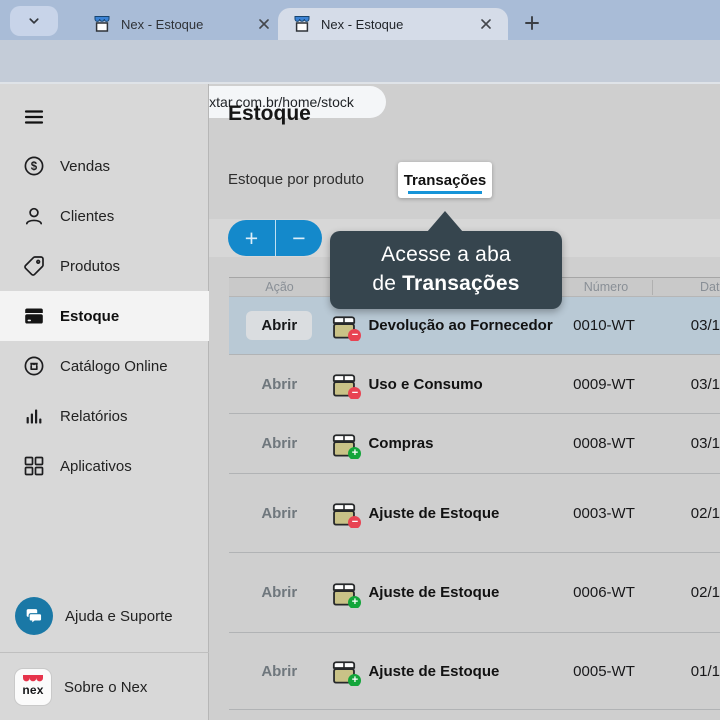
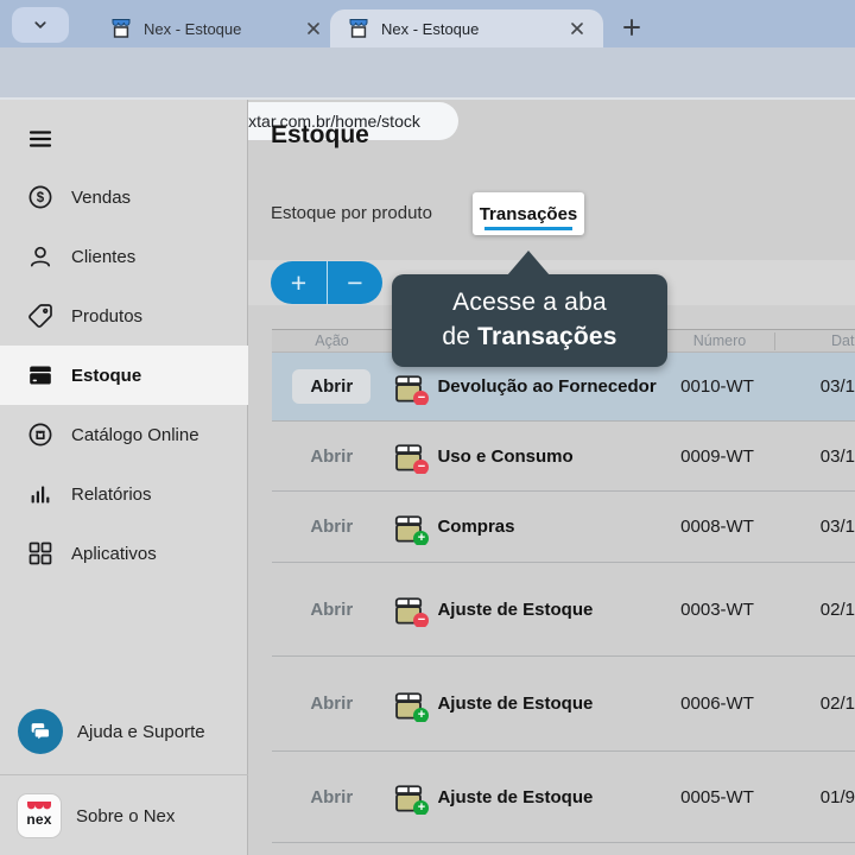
  Nex - Estoque
  Nex - Estoque
  xtar.com.br/home/stock
  $
  Vendas
  Clientes
  Produtos
  Estoque
  Catálogo Online
  Relatórios
  Aplicativos
  Ajuda e Suporte
  nex
  Sobre o Nex
  Estoque
  Estoque por produto
  Transações
  +
  −
  Ação
  Número
  Dat
  Abrir
  −
  Devolução ao Fornecedor
  0010-WT
  03/1
  Abrir
  −
  Uso e Consumo
  0009-WT
  03/1
  Abrir
  +
  Compras
  0008-WT
  03/1
  Abrir
  −
  Ajuste de Estoque
  0003-WT
  02/1
  Abrir
  +
  Ajuste de Estoque
  0006-WT
  02/1
  Abrir
  +
  Ajuste de Estoque
  0005-WT
- 01/1
+ 01/9
  Acesse a aba
  de Transações
